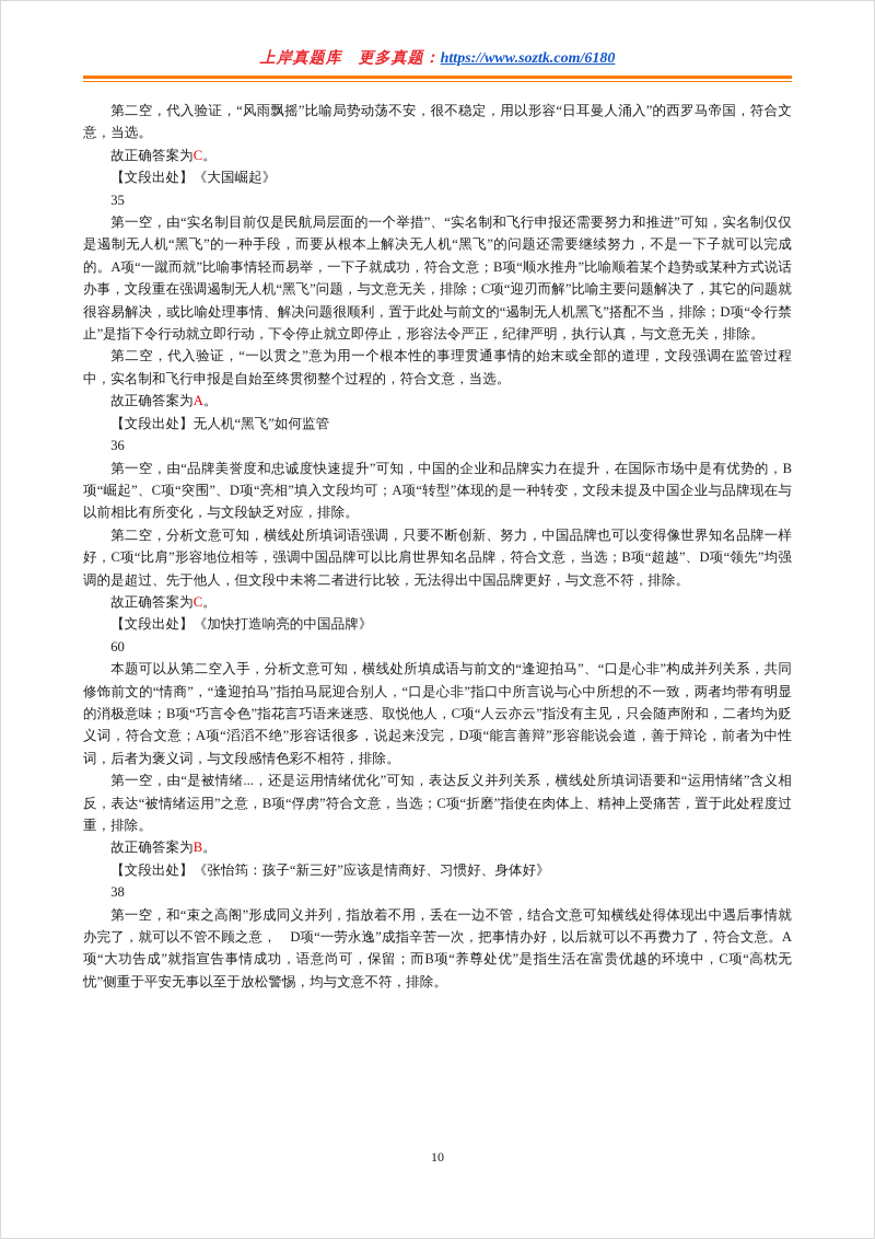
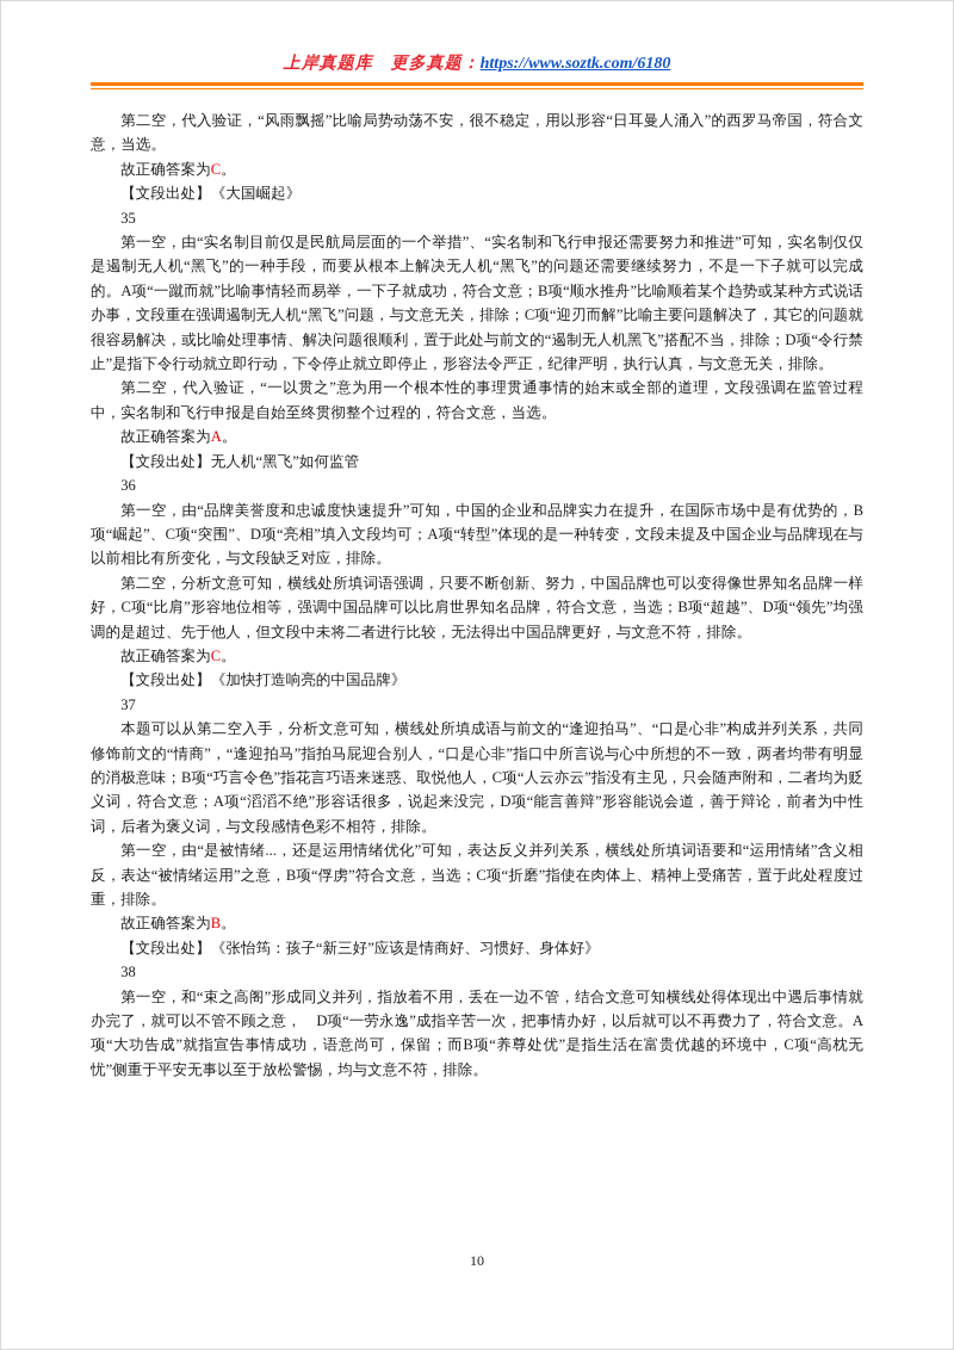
  上岸真题库 更多真题：https://www.soztk.com/6180
  第二空，代入验证，“风雨飘摇”比喻局势动荡不安，很不稳定，用以形容“日耳曼人涌入”的西罗马帝国，符合文意，当选。
  故正确答案为C。
  【文段出处】《大国崛起》
  35
  第一空，由“实名制目前仅是民航局层面的一个举措”、“实名制和飞行申报还需要努力和推进”可知，实名制仅仅是遏制无人机“黑飞”的一种手段，而要从根本上解决无人机“黑飞”的问题还需要继续努力，不是一下子就可以完成的。A项“一蹴而就”比喻事情轻而易举，一下子就成功，符合文意；B项“顺水推舟”比喻顺着某个趋势或某种方式说话办事，文段重在强调遏制无人机“黑飞”问题，与文意无关，排除；C项“迎刃而解”比喻主要问题解决了，其它的问题就很容易解决，或比喻处理事情、解决问题很顺利，置于此处与前文的“遏制无人机黑飞”搭配不当，排除；D项“令行禁止”是指下令行动就立即行动，下令停止就立即停止，形容法令严正，纪律严明，执行认真，与文意无关，排除。
  第二空，代入验证，“一以贯之”意为用一个根本性的事理贯通事情的始末或全部的道理，文段强调在监管过程中，实名制和飞行申报是自始至终贯彻整个过程的，符合文意，当选。
  故正确答案为A。
  【文段出处】无人机“黑飞”如何监管
  36
  第一空，由“品牌美誉度和忠诚度快速提升”可知，中国的企业和品牌实力在提升，在国际市场中是有优势的，B项“崛起”、C项“突围”、D项“亮相”填入文段均可；A项“转型”体现的是一种转变，文段未提及中国企业与品牌现在与以前相比有所变化，与文段缺乏对应，排除。
  第二空，分析文意可知，横线处所填词语强调，只要不断创新、努力，中国品牌也可以变得像世界知名品牌一样好，C项“比肩”形容地位相等，强调中国品牌可以比肩世界知名品牌，符合文意，当选；B项“超越”、D项“领先”均强调的是超过、先于他人，但文段中未将二者进行比较，无法得出中国品牌更好，与文意不符，排除。
  故正确答案为C。
  【文段出处】《加快打造响亮的中国品牌》
- 60
+ 37
  本题可以从第二空入手，分析文意可知，横线处所填成语与前文的“逢迎拍马”、“口是心非”构成并列关系，共同修饰前文的“情商”，“逢迎拍马”指拍马屁迎合别人，“口是心非”指口中所言说与心中所想的不一致，两者均带有明显的消极意味；B项“巧言令色”指花言巧语来迷惑、取悦他人，C项“人云亦云”指没有主见，只会随声附和，二者均为贬义词，符合文意；A项“滔滔不绝”形容话很多，说起来没完，D项“能言善辩”形容能说会道，善于辩论，前者为中性词，后者为褒义词，与文段感情色彩不相符，排除。
  第一空，由“是被情绪...，还是运用情绪优化”可知，表达反义并列关系，横线处所填词语要和“运用情绪”含义相反，表达“被情绪运用”之意，B项“俘虏”符合文意，当选；C项“折磨”指使在肉体上、精神上受痛苦，置于此处程度过重，排除。
  故正确答案为B。
  【文段出处】《张怡筠：孩子“新三好”应该是情商好、习惯好、身体好》
  38
  第一空，和“束之高阁”形成同义并列，指放着不用，丢在一边不管，结合文意可知横线处得体现出中遇后事情就办完了，就可以不管不顾之意， D项“一劳永逸”成指辛苦一次，把事情办好，以后就可以不再费力了，符合文意。A项“大功告成”就指宣告事情成功，语意尚可，保留；而B项“养尊处优”是指生活在富贵优越的环境中，C项“高枕无忧”侧重于平安无事以至于放松警惕，均与文意不符，排除。
  10
